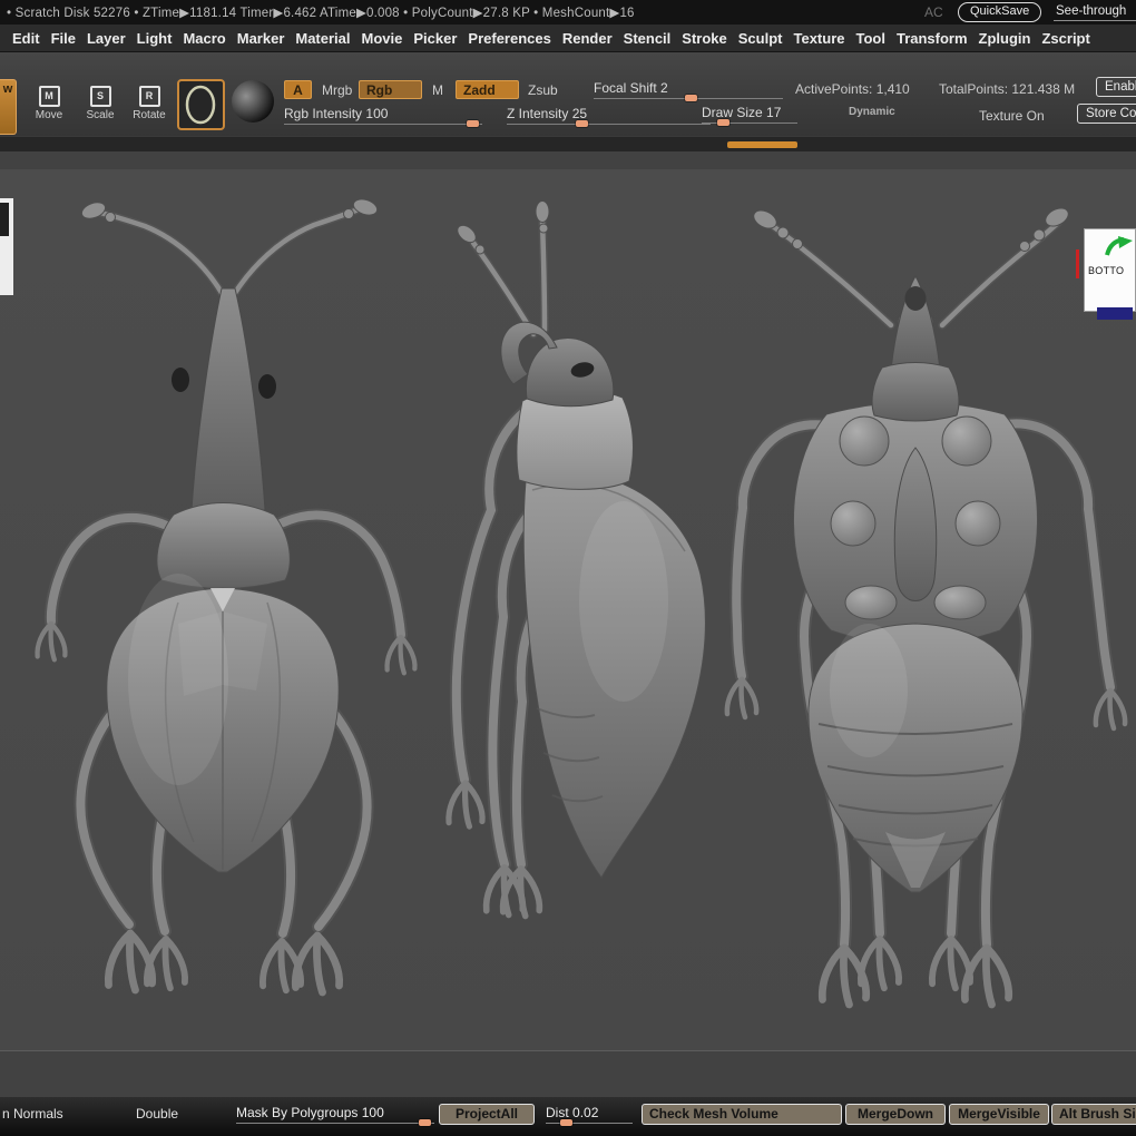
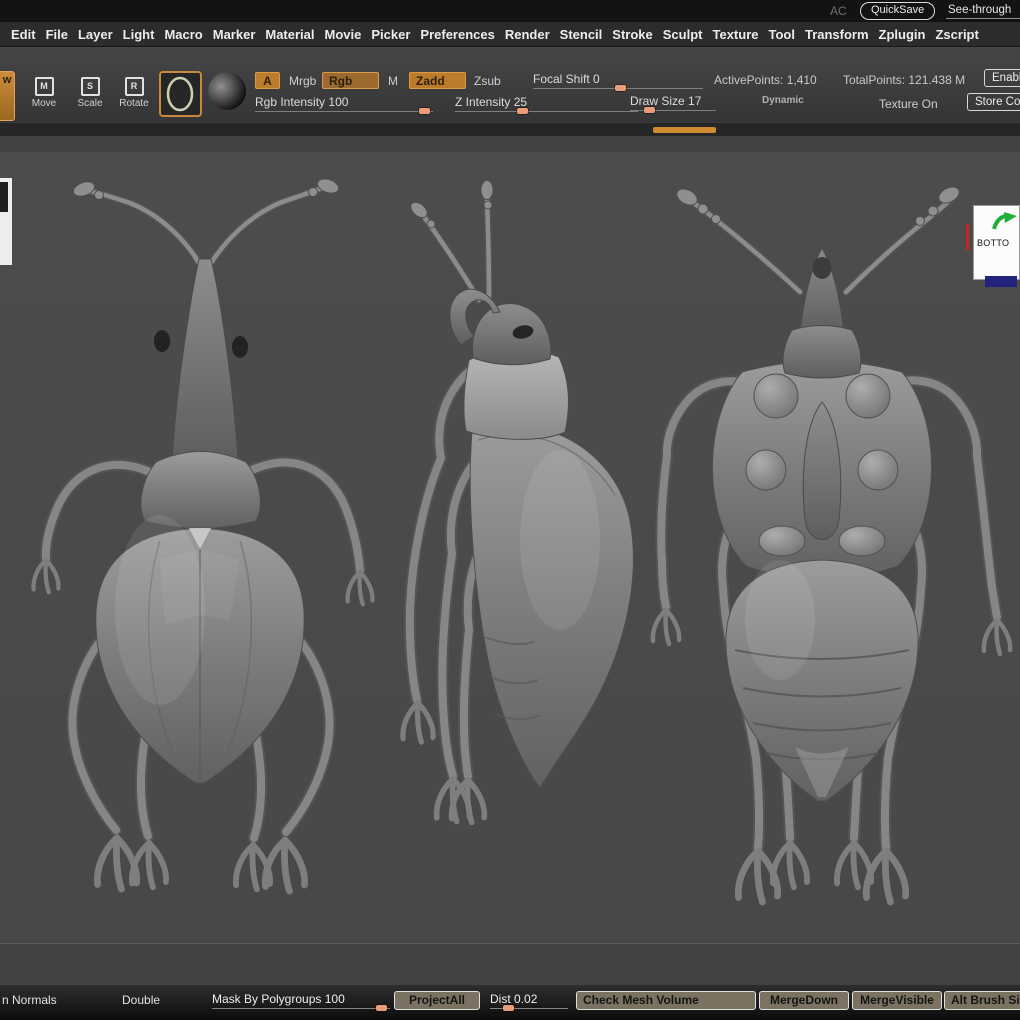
- • Scratch Disk 52276 • ZTime▶1181.14 Timer▶6.462 ATime▶0.008 • PolyCount▶27.8 KP • MeshCount▶16
  AC
  QuickSave
  See-through
  Edit
  File
  Layer
  Light
  Macro
  Marker
  Material
  Movie
  Picker
  Preferences
  Render
  Stencil
  Stroke
  Sculpt
  Texture
  Tool
  Transform
  Zplugin
  Zscript
  w
  M
  Move
  S
  Scale
  R
  Rotate
  A
  Mrgb
  Rgb
  M
  Zadd
  Zsub
- Focal Shift 2
+ Focal Shift 0
  Rgb Intensity 100
  Z Intensity 25
  Draw Size 17
  Dynamic
  ActivePoints: 1,410
  TotalPoints: 121.438 M
  Texture On
  Store Co
  BOTTO
  n Normals
  Double
  Mask By Polygroups 100
  ProjectAll
  Dist 0.02
  Check Mesh Volume
  MergeDown
  MergeVisible
  Alt Brush Si
